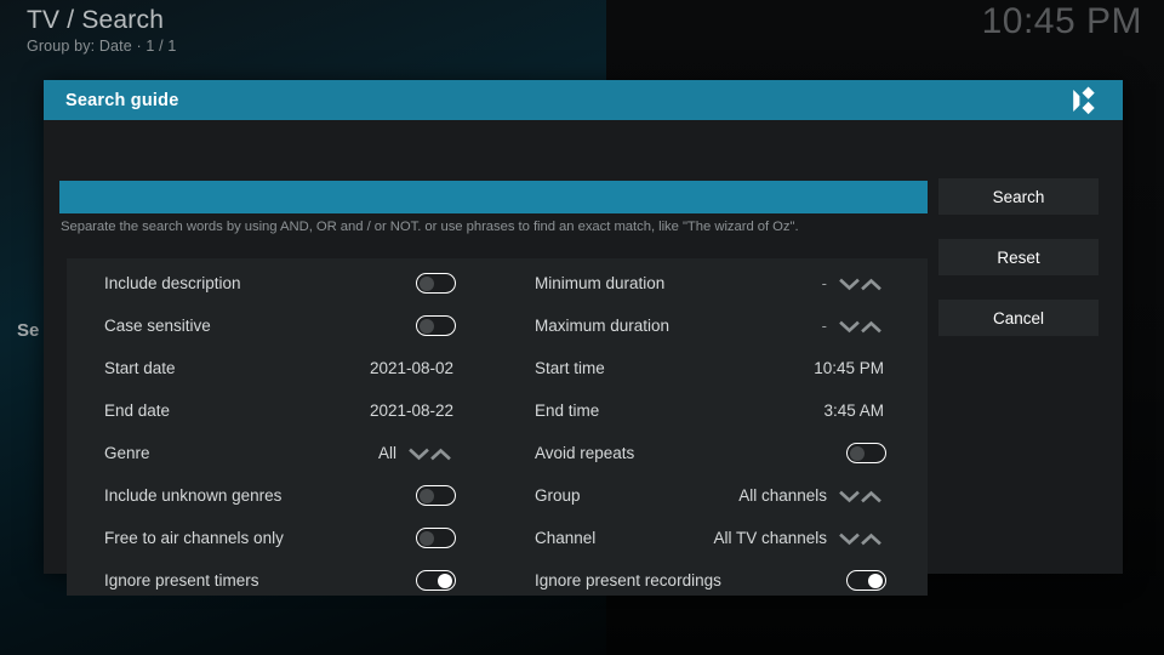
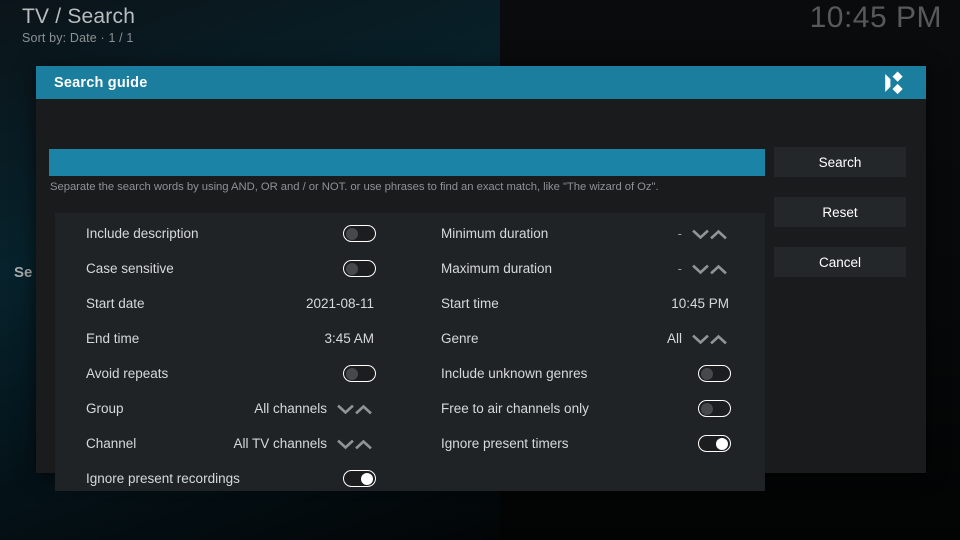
  TV / Search
- Group by: Date · 1 / 1
+ Sort by: Date · 1 / 1
  10:45 PM
  Se
  Search guide
  Separate the search words by using AND, OR and / or NOT. or use phrases to find an exact match, like "The wizard of Oz".
  Search
  Reset
  Cancel
  Include description
  Minimum duration
  -
  Case sensitive
  Maximum duration
  -
  Start date
- 2021-08-02
+ 2021-08-11
  Start time
  10:45 PM
- End date
- 2021-08-22
  End time
  3:45 AM
  Genre
  All
  Avoid repeats
  Include unknown genres
  Group
  All channels
  Free to air channels only
  Channel
  All TV channels
  Ignore present timers
  Ignore present recordings
